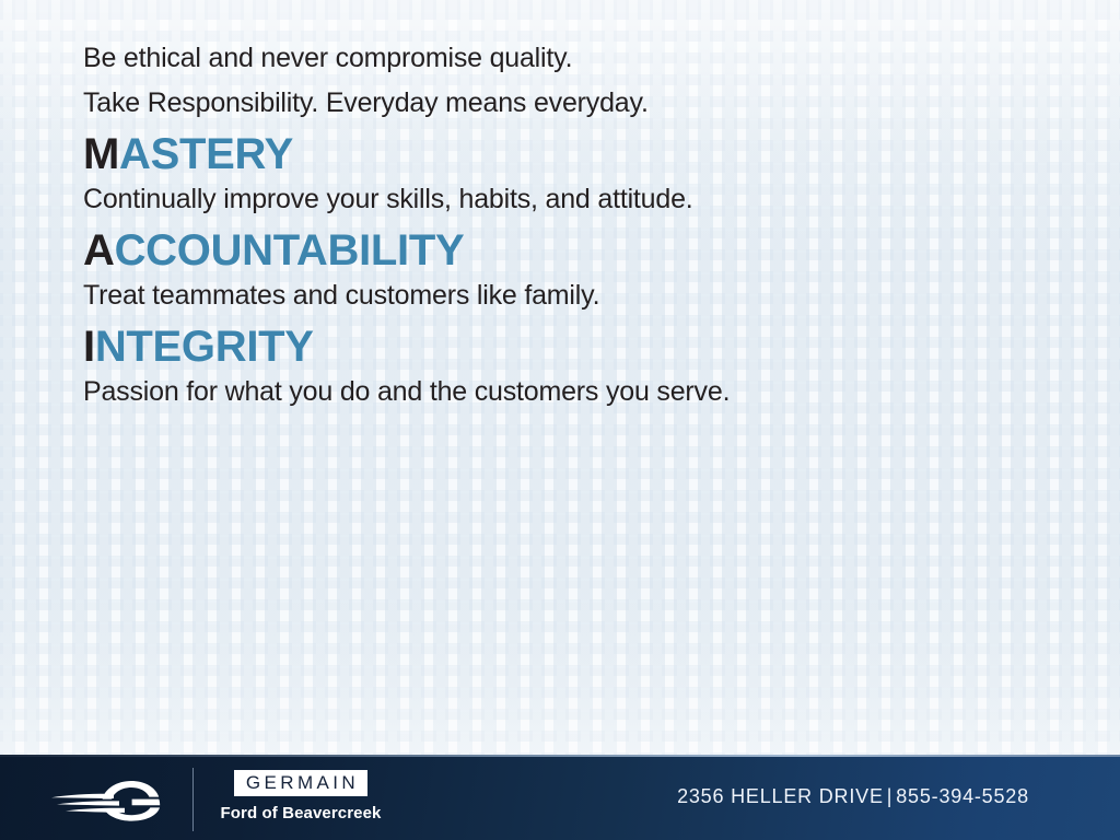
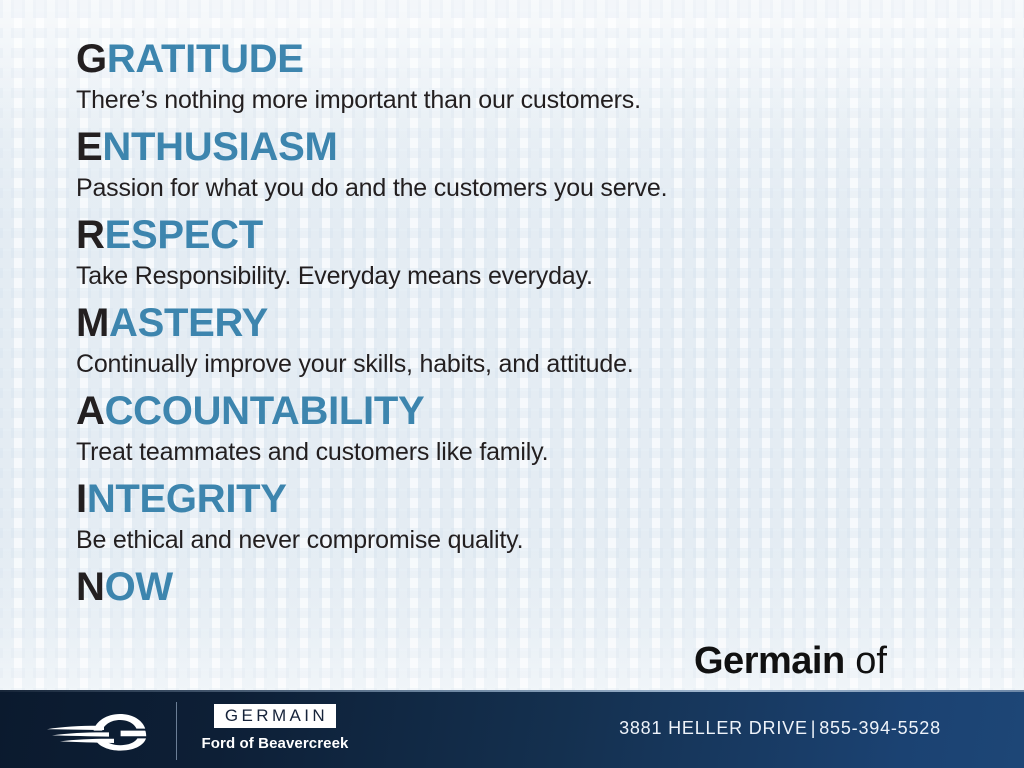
+ GRATITUDE
+ There’s nothing more important than our customers.
+ ENTHUSIASM
- Be ethical and never compromise quality.
+ Passion for what you do and the customers you serve.
+ RESPECT
  Take Responsibility. Everyday means everyday.
  MASTERY
  Continually improve your skills, habits, and attitude.
  ACCOUNTABILITY
  Treat teammates and customers like family.
  INTEGRITY
- Passion for what you do and the customers you serve.
+ Be ethical and never compromise quality.
+ NOW
+ Germain of
  GERMAIN
  Ford of Beavercreek
- 2356 HELLER DRIVE | 855-394-5528
+ 3881 HELLER DRIVE | 855-394-5528
